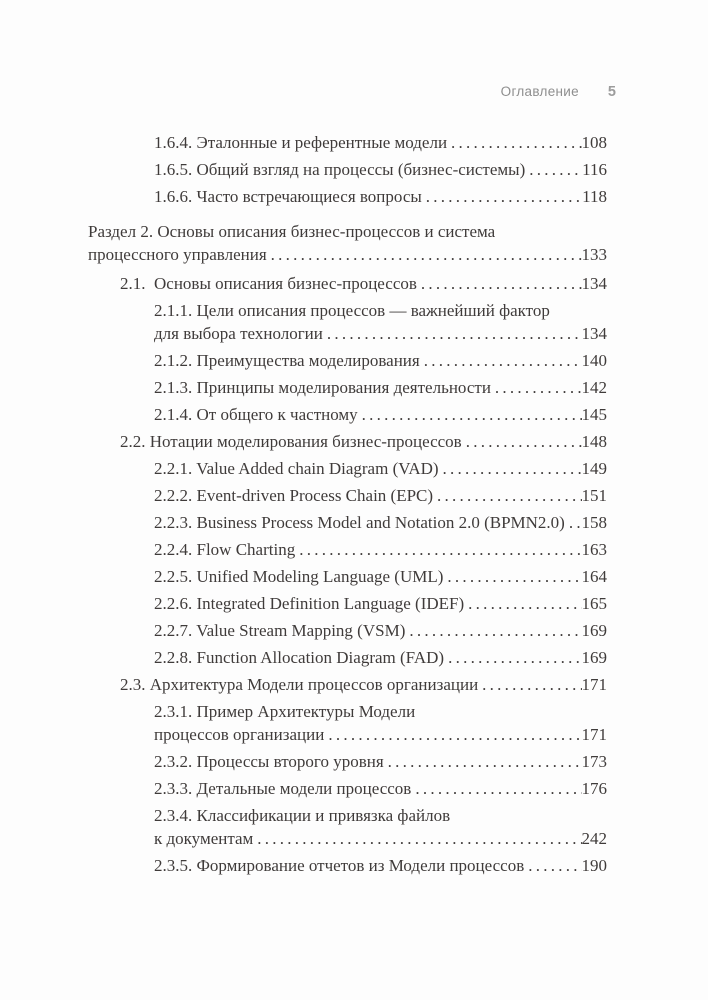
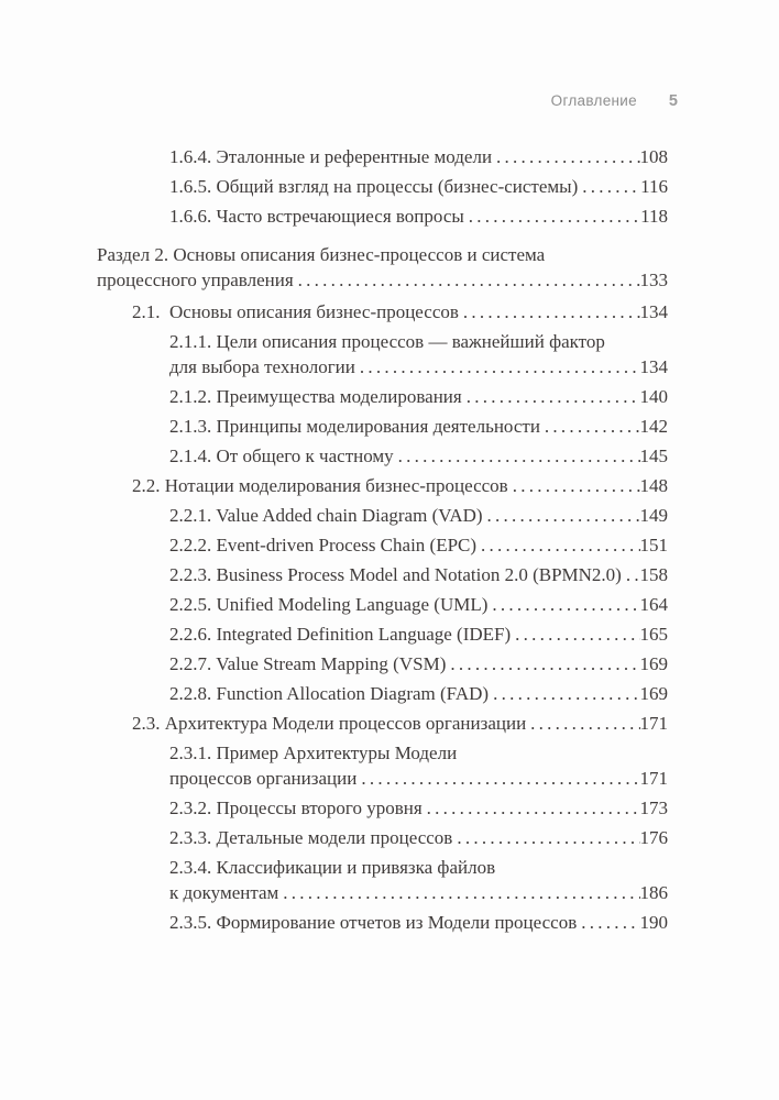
  Оглавление
  5
  1.6.4. Эталонные и референтные модели
  108
  1.6.5. Общий взгляд на процессы (бизнес-системы)
  116
  1.6.6. Часто встречающиеся вопросы
  118
  Раздел 2. Основы описания бизнес-процессов и система
  процессного управления
  133
  2.1. Основы описания бизнес-процессов
  134
  2.1.1. Цели описания процессов — важнейший фактор
  для выбора технологии
  134
  2.1.2. Преимущества моделирования
  140
  2.1.3. Принципы моделирования деятельности
  142
  2.1.4. От общего к частному
  145
  2.2. Нотации моделирования бизнес-процессов
  148
  2.2.1. Value Added chain Diagram (VAD)
  149
  2.2.2. Event-driven Process Chain (EPC)
  151
  2.2.3. Business Process Model and Notation 2.0 (BPMN2.0)
  158
- 2.2.4. Flow Charting
- 163
  2.2.5. Unified Modeling Language (UML)
  164
  2.2.6. Integrated Definition Language (IDEF)
  165
  2.2.7. Value Stream Mapping (VSM)
  169
  2.2.8. Function Allocation Diagram (FAD)
  169
  2.3. Архитектура Модели процессов организации
  171
  2.3.1. Пример Архитектуры Модели
  процессов организации
  171
  2.3.2. Процессы второго уровня
  173
  2.3.3. Детальные модели процессов
  176
  2.3.4. Классификации и привязка файлов
  к документам
- 242
+ 186
  2.3.5. Формирование отчетов из Модели процессов
  190
